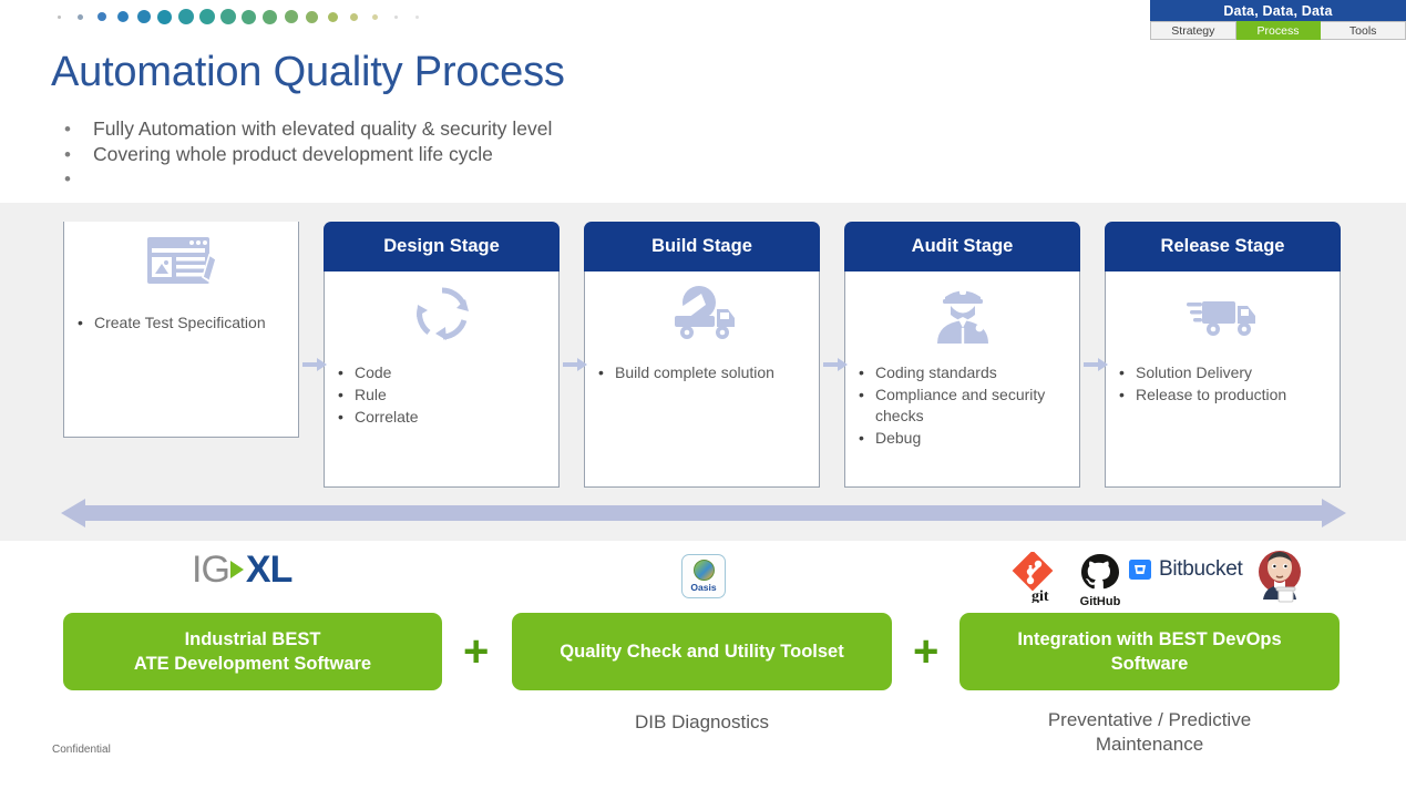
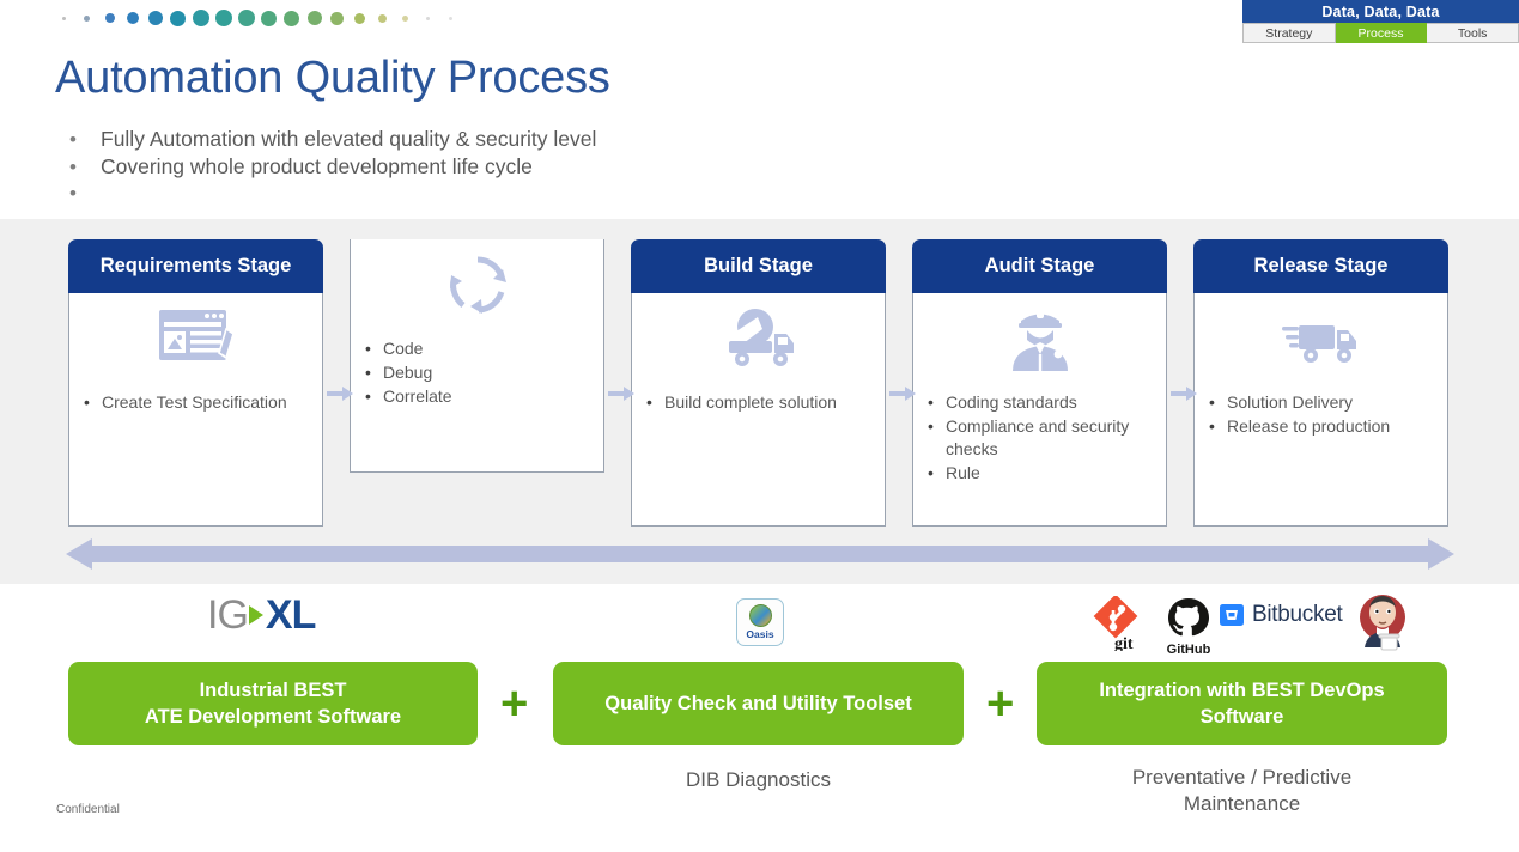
  Data, Data, Data
  Strategy
  Process
  Tools
  Automation Quality Process
  •
  Fully Automation with elevated quality & security level
  •
  Covering whole product development life cycle
  •
+ Requirements Stage
  •
  Create Test Specification
- Design Stage
  •
  Code
  •
- Rule
+ Debug
  •
  Correlate
  Build Stage
  •
  Build complete solution
  Audit Stage
  •
  Coding standards
  •
  Compliance and security checks
  •
- Debug
+ Rule
  Release Stage
  •
  Solution Delivery
  •
  Release to production
  IG
  XL
  Oasis
  git
  GitHub
  Bitbucket
  Industrial BEST
  ATE Development Software
  +
  Quality Check and Utility Toolset
  +
  Integration with BEST DevOps
  Software
  DIB Diagnostics
  Preventative / Predictive
  Maintenance
  Confidential
